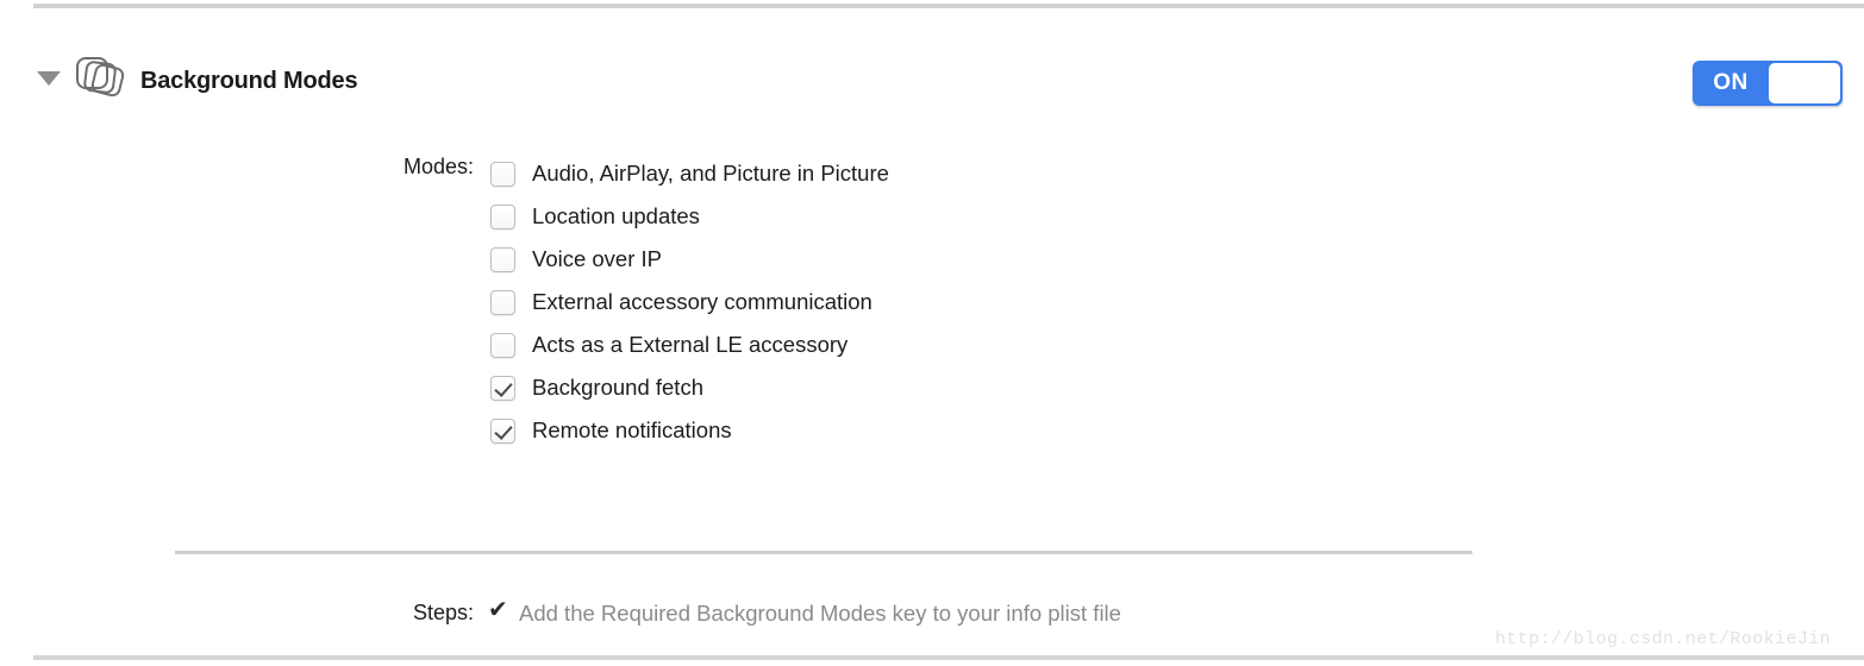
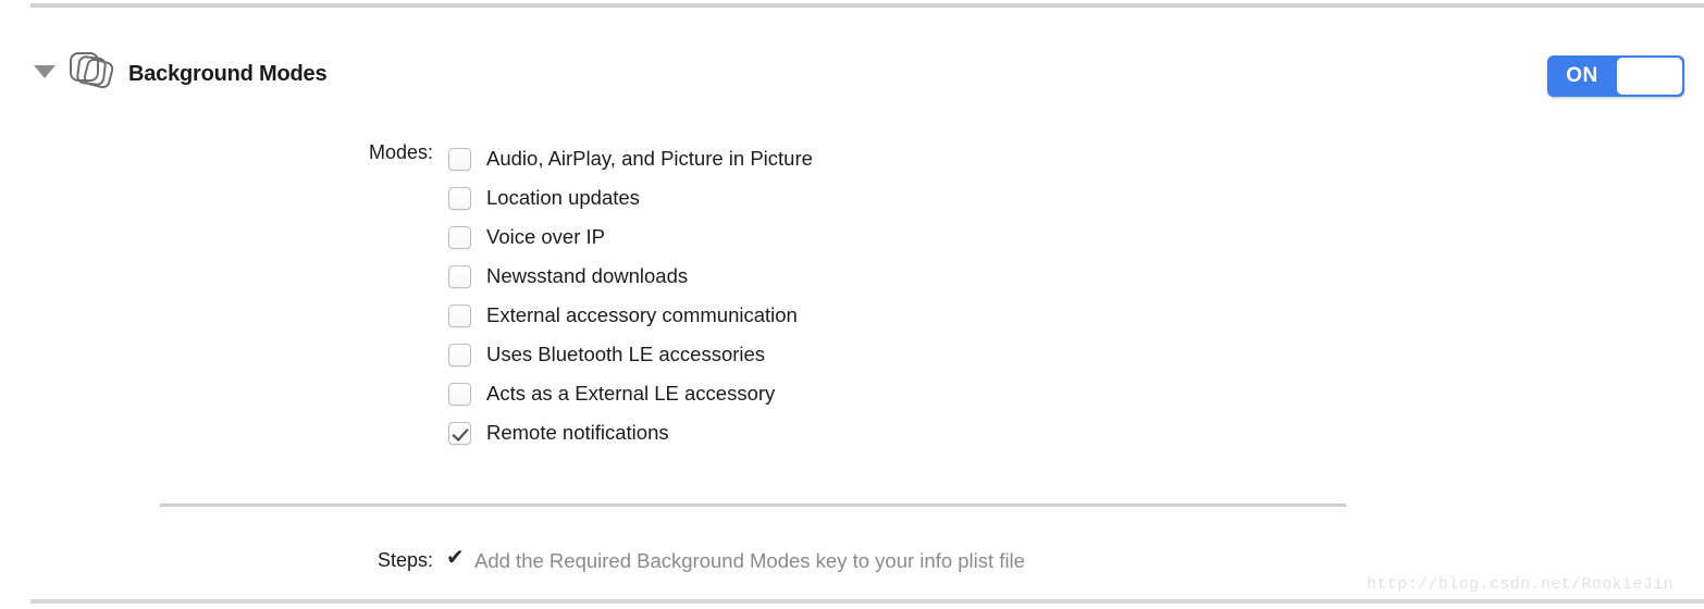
  Background Modes
  ON
  Modes:
  Audio, AirPlay, and Picture in Picture
  Location updates
  Voice over IP
+ Newsstand downloads
  External accessory communication
+ Uses Bluetooth LE accessories
  Acts as a External LE accessory
- Background fetch
  Remote notifications
  Steps:
  ✔
  Add the Required Background Modes key to your info plist file
  http://blog.csdn.net/RookieJin
